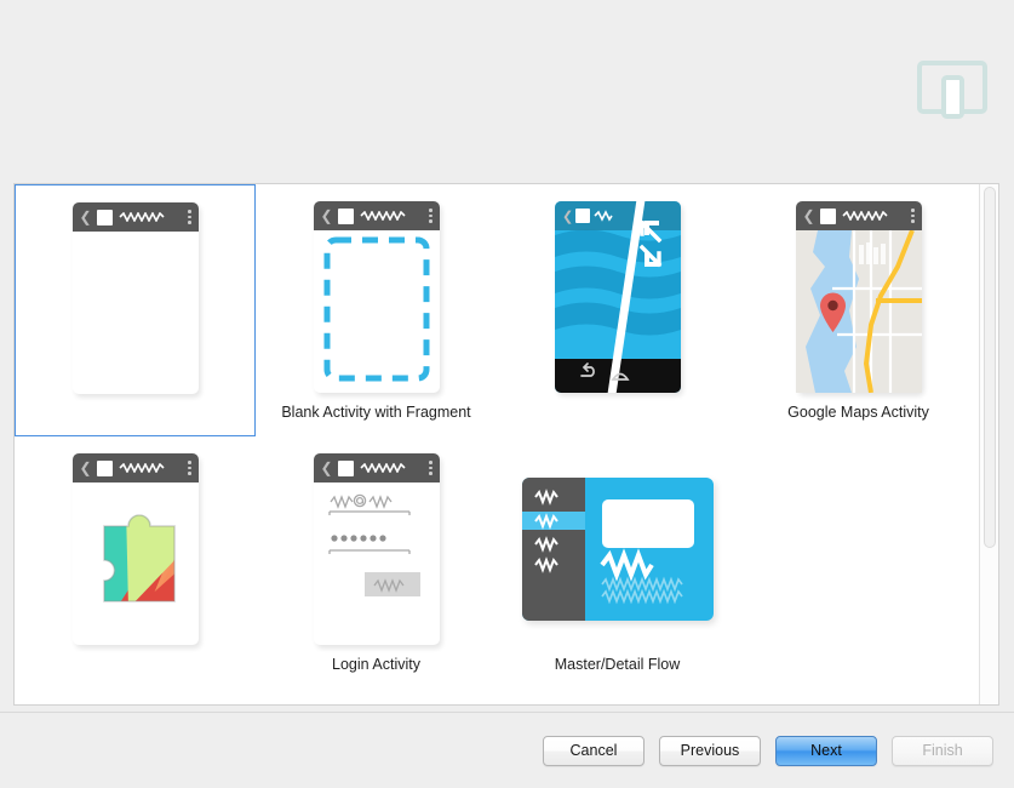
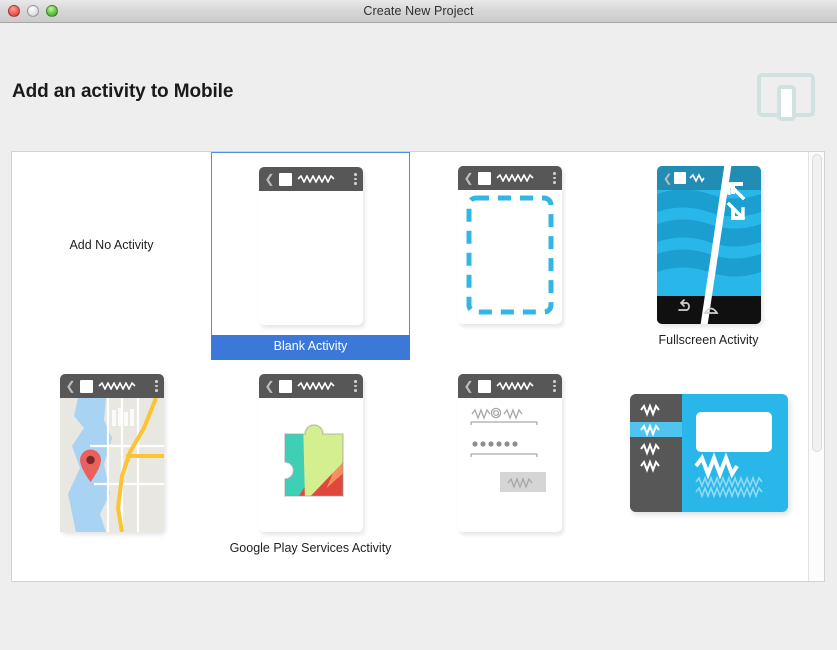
+ Create New Project
+ Add an activity to Mobile
+ Add No Activity
  ❮
+ Blank Activity
  ❮
- Blank Activity with Fragment
  ❮
+ Fullscreen Activity
  ❮
- Google Maps Activity
  ❮
+ Google Play Services Activity
  ❮
- Login Activity
- Master/Detail Flow
- Cancel
- Previous
- Next
- Finish
